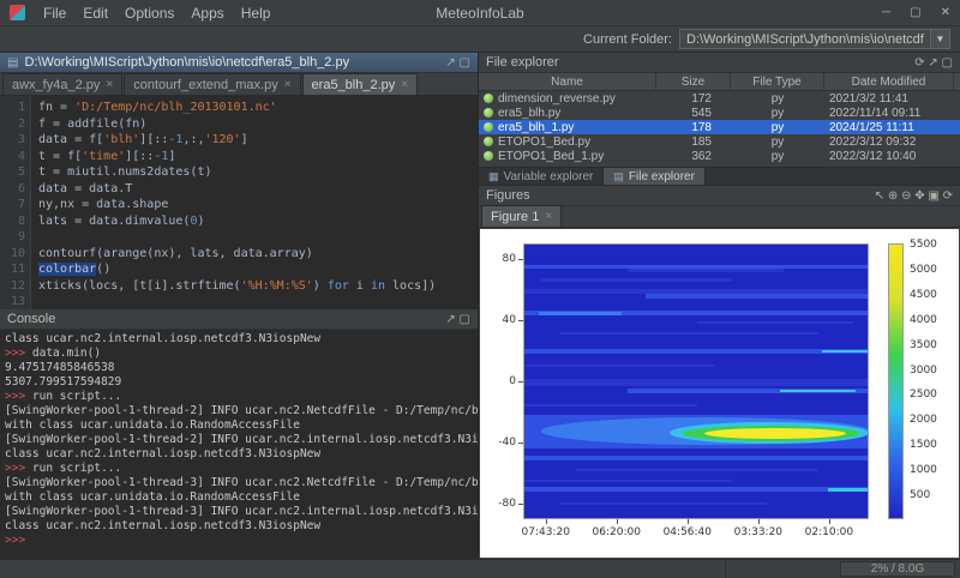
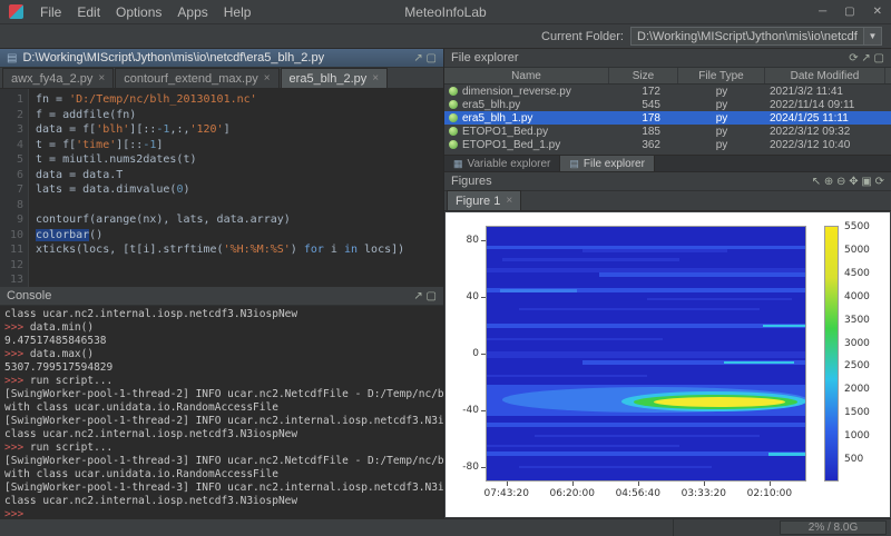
  File
  Edit
  Options
  Apps
  Help
  MeteoInfoLab
  ─
  ▢
  ✕
  Current Folder:
  D:\Working\MIScript\Jython\mis\io\netcdf
  ▼
  ▤
  D:\Working\MIScript\Jython\mis\io\netcdf\era5_blh_2.py
  ↗ ▢
  awx_fy4a_2.py
  ×
  contourf_extend_max.py
  ×
  era5_blh_2.py
  ×
  1
  2
  3
  4
  5
  6
  7
  8
  9
  10
  11
  12
  13
  fn = 'D:/Temp/nc/blh_20130101.nc'
  f = addfile(fn)
  data = f['blh'][::-1,:,'120']
  t = f['time'][::-1]
  t = miutil.nums2dates(t)
  data = data.T
- ny,nx = data.shape
  lats = data.dimvalue(0)
  contourf(arange(nx), lats, data.array)
  colorbar()
  xticks(locs, [t[i].strftime('%H:%M:%S') for i in locs])
  Console
  ↗ ▢
  class ucar.nc2.internal.iosp.netcdf3.N3iospNew
  >>> data.min()
  9.47517485846538
+ >>> data.max()
  5307.799517594829
  >>> run script...
  [SwingWorker-pool-1-thread-2] INFO ucar.nc2.NetcdfFile - D:/Temp/nc/b
  with class ucar.unidata.io.RandomAccessFile
  [SwingWorker-pool-1-thread-2] INFO ucar.nc2.internal.iosp.netcdf3.N3i
  class ucar.nc2.internal.iosp.netcdf3.N3iospNew
  >>> run script...
  [SwingWorker-pool-1-thread-3] INFO ucar.nc2.NetcdfFile - D:/Temp/nc/b
  with class ucar.unidata.io.RandomAccessFile
  [SwingWorker-pool-1-thread-3] INFO ucar.nc2.internal.iosp.netcdf3.N3i
  class ucar.nc2.internal.iosp.netcdf3.N3iospNew
  >>>
  File explorer
  ⟳ ↗ ▢
  Name
  Size
  File Type
  Date Modified
  dimension_reverse.py
  172
  py
  2021/3/2 11:41
  era5_blh.py
  545
  py
  2022/11/14 09:11
  era5_blh_1.py
  178
  py
  2024/1/25 11:11
  ETOPO1_Bed.py
  185
  py
  2022/3/12 09:32
  ETOPO1_Bed_1.py
  362
  py
  2022/3/12 10:40
  ▦
  Variable explorer
  ▤
  File explorer
  Figures
  ↖ ⊕ ⊖ ✥ ▣ ⟳
  Figure 1
  ×
  80
  40
  0
  -40
  -80
  07:43:20
  06:20:00
  04:56:40
  03:33:20
  02:10:00
  5500
  5000
  4500
  4000
  3500
  3000
  2500
  2000
  1500
  1000
  500
  2% / 8.0G
